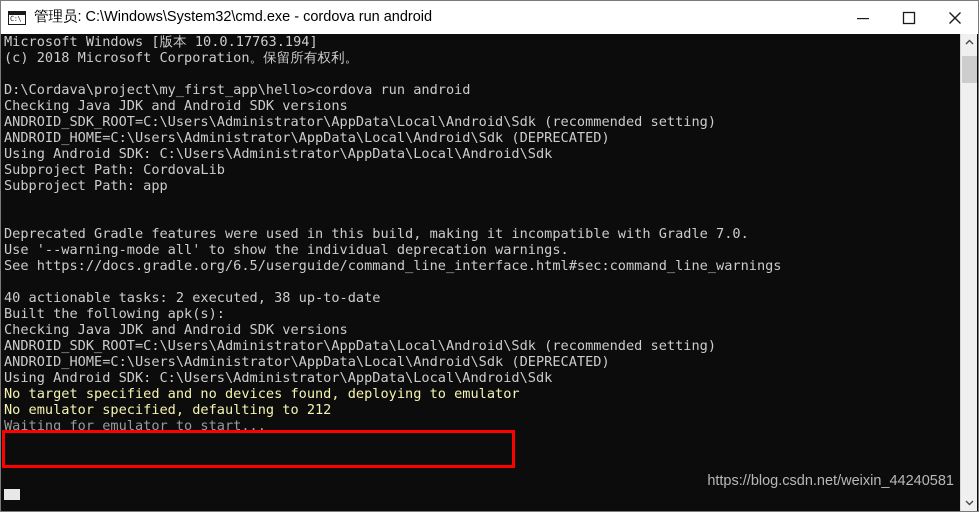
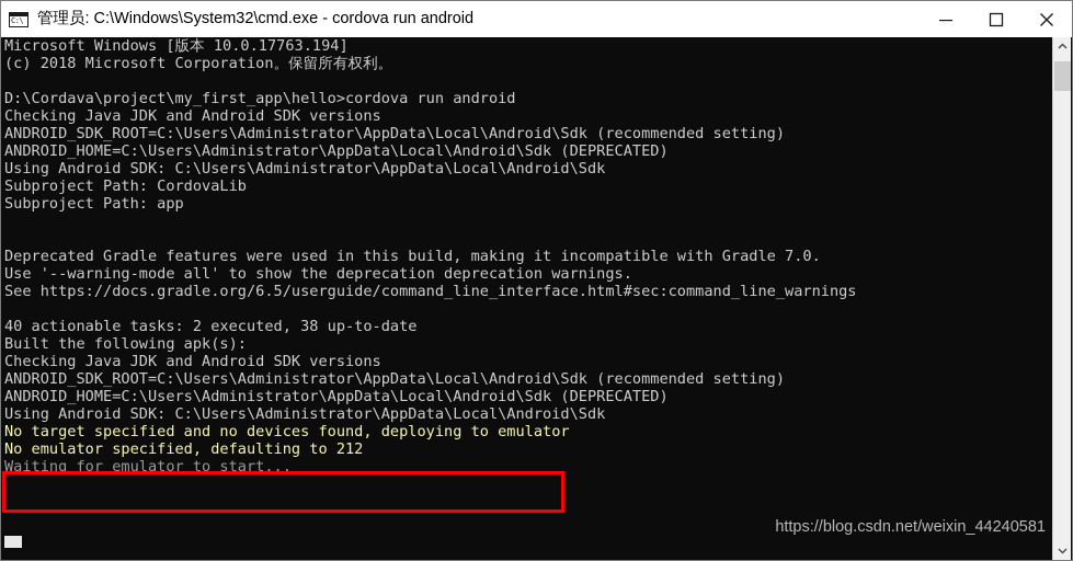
  C:\
  管理员: C:\Windows\System32\cmd.exe - cordova run android
  Microsoft Windows [版本 10.0.17763.194]
  (c) 2018 Microsoft Corporation。保留所有权利。
  D:\Cordava\project\my_first_app\hello>cordova run android
  Checking Java JDK and Android SDK versions
  ANDROID_SDK_ROOT=C:\Users\Administrator\AppData\Local\Android\Sdk (recommended setting)
  ANDROID_HOME=C:\Users\Administrator\AppData\Local\Android\Sdk (DEPRECATED)
  Using Android SDK: C:\Users\Administrator\AppData\Local\Android\Sdk
  Subproject Path: CordovaLib
  Subproject Path: app
  Deprecated Gradle features were used in this build, making it incompatible with Gradle 7.0.
- Use '--warning-mode all' to show the individual deprecation warnings.
+ Use '--warning-mode all' to show the deprecation deprecation warnings.
  See https://docs.gradle.org/6.5/userguide/command_line_interface.html#sec:command_line_warnings
  40 actionable tasks: 2 executed, 38 up-to-date
  Built the following apk(s):
  Checking Java JDK and Android SDK versions
  ANDROID_SDK_ROOT=C:\Users\Administrator\AppData\Local\Android\Sdk (recommended setting)
  ANDROID_HOME=C:\Users\Administrator\AppData\Local\Android\Sdk (DEPRECATED)
  Using Android SDK: C:\Users\Administrator\AppData\Local\Android\Sdk
  No target specified and no devices found, deploying to emulator
  No emulator specified, defaulting to 212
  Waiting for emulator to start...
  https://blog.csdn.net/weixin_44240581
